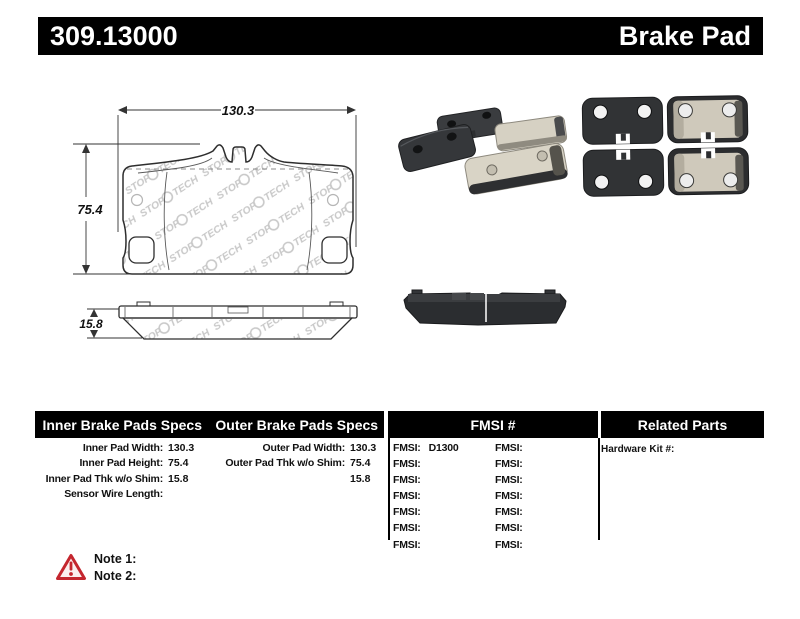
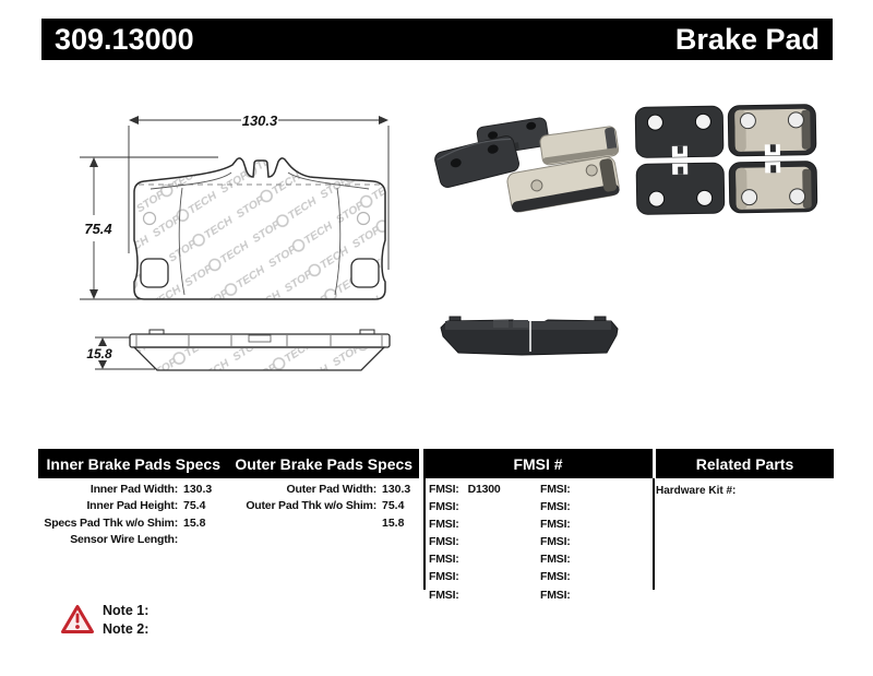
  309.13000
  Brake Pad
  130.3
  75.4
  15.8
  Inner Brake Pads Specs
  Outer Brake Pads Specs
  FMSI #
  Related Parts
  Inner Pad Width:
  Inner Pad Height:
- Inner Pad Thk w/o Shim:
+ Specs Pad Thk w/o Shim:
  Sensor Wire Length:
  130.3
  75.4
  15.8
  Outer Pad Width:
  Outer Pad Thk w/o Shim:
  130.3
  75.4
  15.8
  FMSI:
  D1300
  FMSI:
  FMSI:
  FMSI:
  FMSI:
  FMSI:
  FMSI:
  FMSI:
  FMSI:
  FMSI:
  FMSI:
  FMSI:
  FMSI:
  FMSI:
  Hardware Kit #:
  Note 1:
  Note 2:
